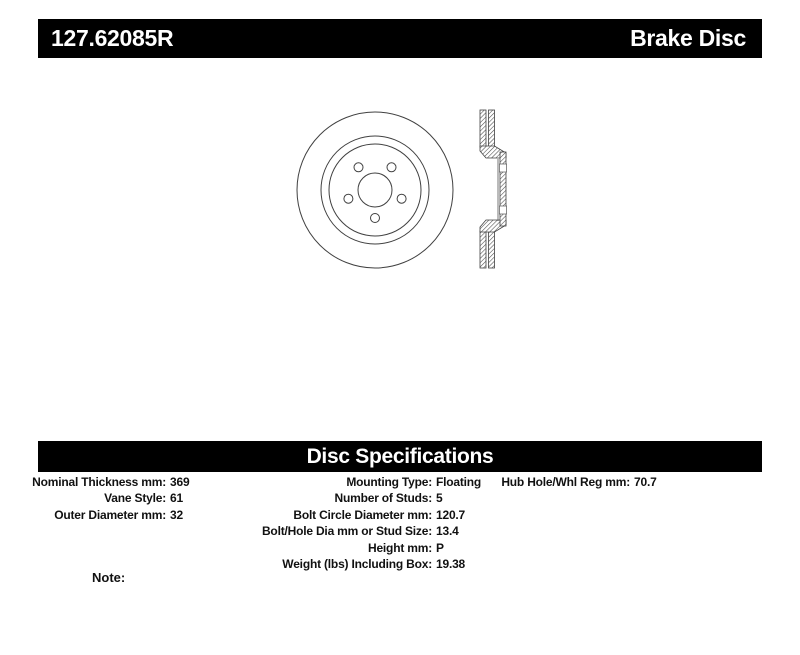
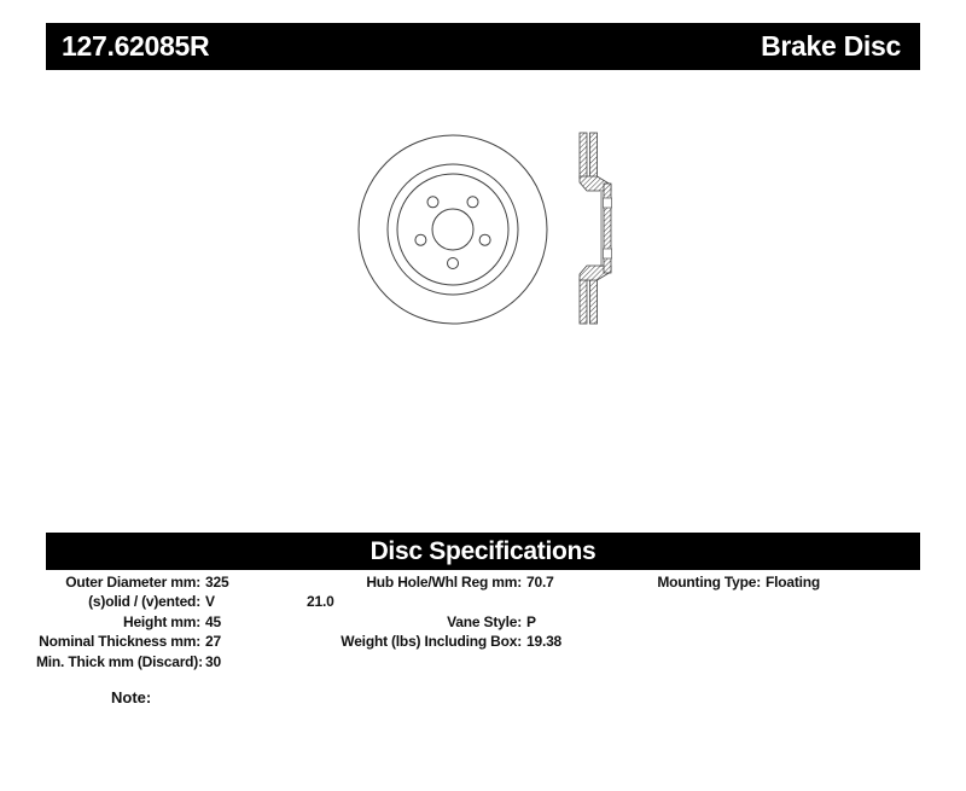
  127.62085R
  Brake Disc
  Disc Specifications
- Nominal Thickness mm:
+ Outer Diameter mm:
- 369
+ 325
+ (s)olid / (v)ented:
+ V
- Vane Style:
+ Height mm:
- 61
+ 45
- Outer Diameter mm:
+ Nominal Thickness mm:
- 32
+ 27
+ Min. Thick mm (Discard):
+ 30
- Mounting Type:
+ Hub Hole/Whl Reg mm:
- Floating
+ 70.7
- Number of Studs:
- 5
- Bolt Circle Diameter mm:
- 120.7
- Bolt/Hole Dia mm or Stud Size:
- 13.4
+ 21.0
- Height mm:
+ Vane Style:
  P
  Weight (lbs) Including Box:
  19.38
- Hub Hole/Whl Reg mm:
+ Mounting Type:
- 70.7
+ Floating
  Note:
